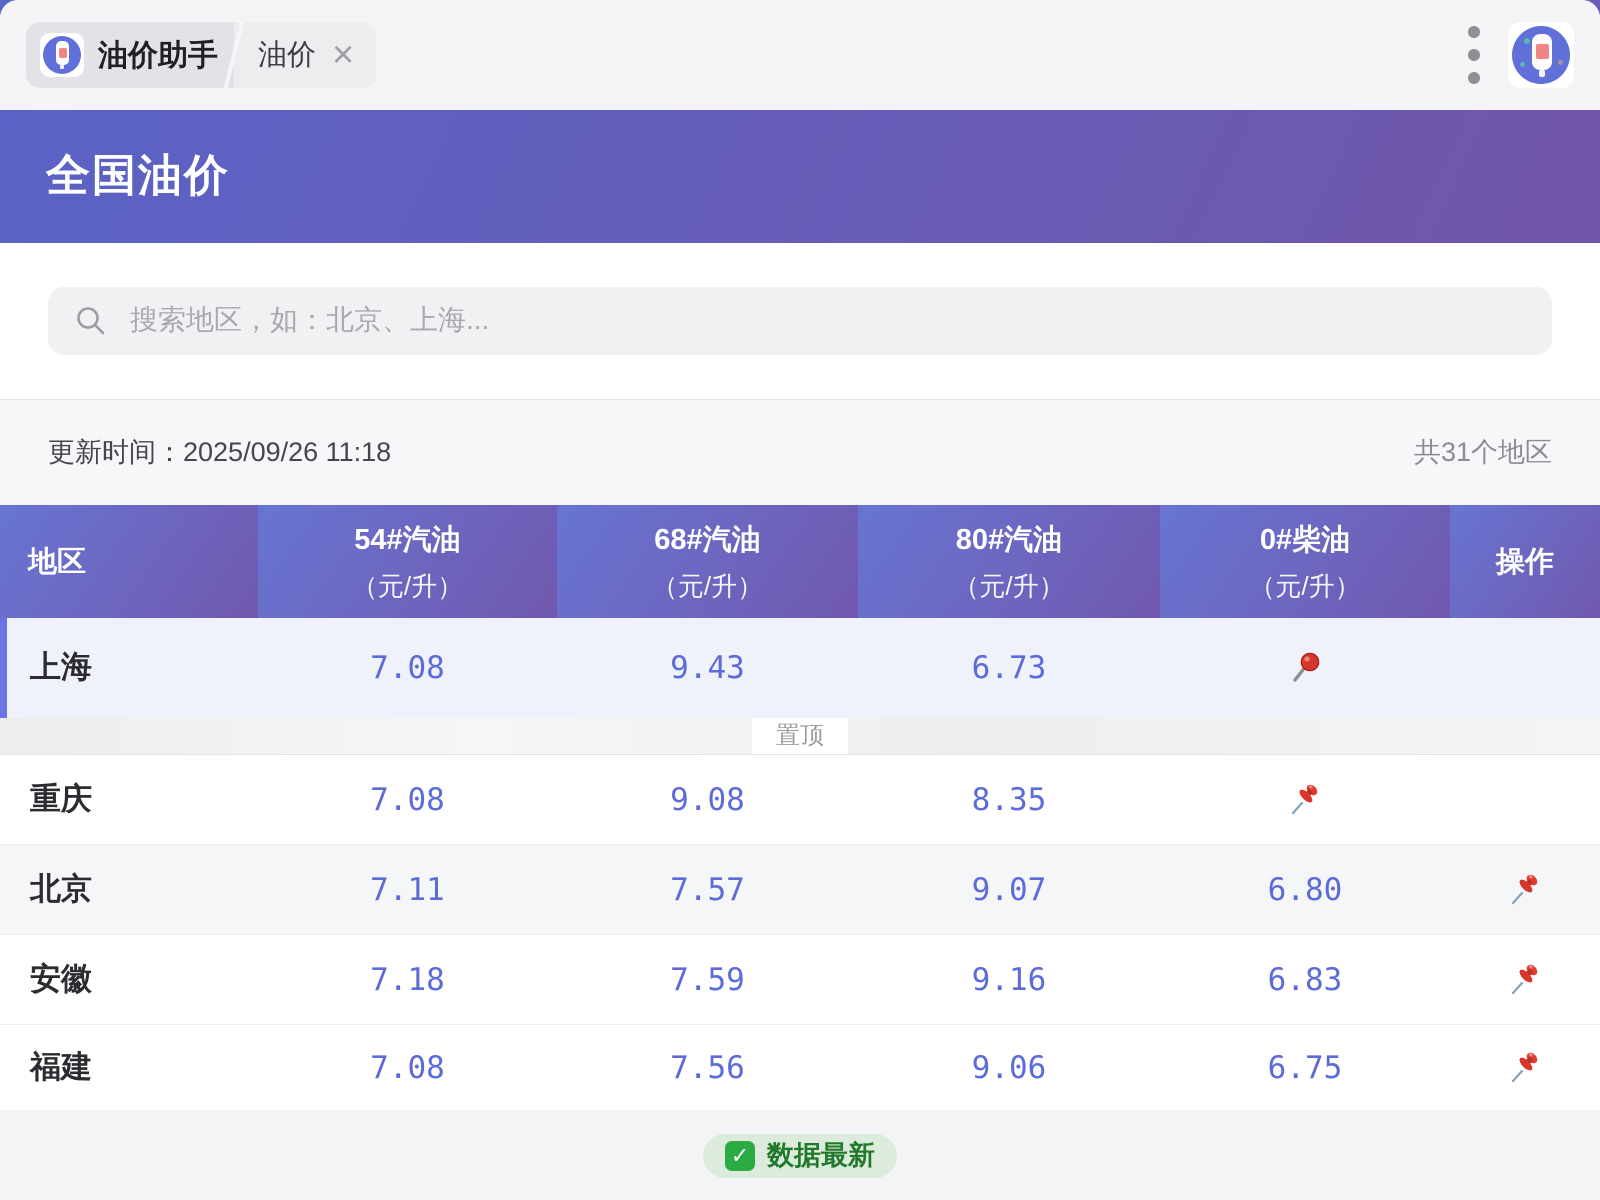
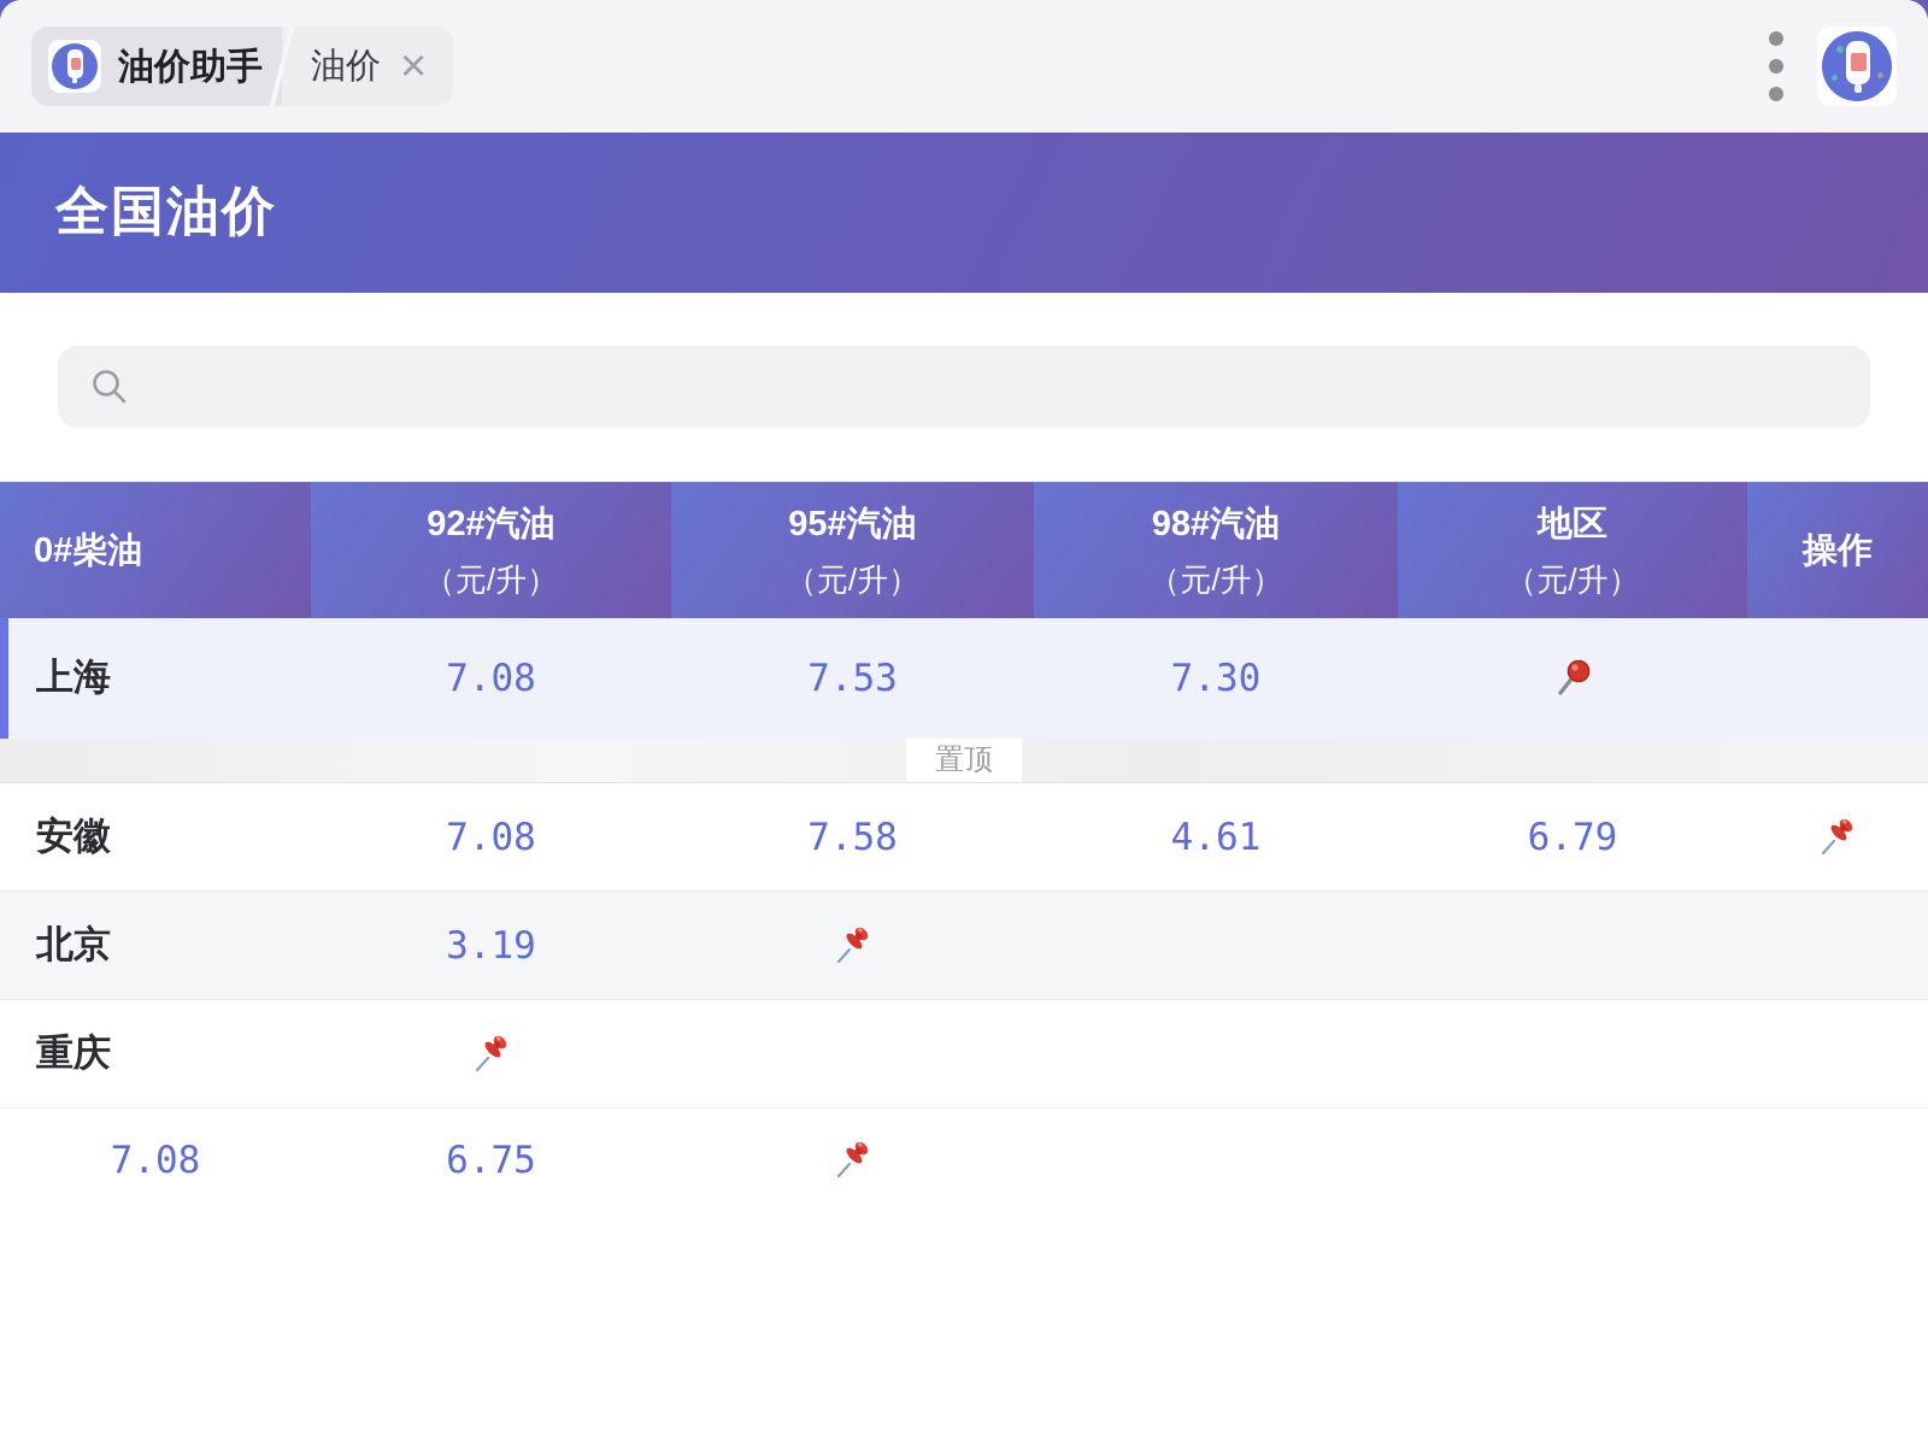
  油价助手
  油价
  ×
  全国油价
- 搜索地区，如：北京、上海...
- 更新时间：2025/09/26 11:18
- 共31个地区
- 地区
+ 0#柴油
- 54#汽油
+ 92#汽油
  （元/升）
- 68#汽油
+ 95#汽油
  （元/升）
- 80#汽油
+ 98#汽油
  （元/升）
- 0#柴油
+ 地区
  （元/升）
  操作
  上海
  7.08
+ 7.53
- 9.43
+ 7.30
- 6.73
  置顶
- 重庆
+ 安徽
  7.08
+ 7.58
- 9.08
+ 4.61
- 8.35
+ 6.79
  北京
- 7.11
+ 3.19
- 7.57
- 9.07
- 6.80
- 安徽
+ 重庆
- 7.18
- 7.59
- 9.16
- 6.83
- 福建
  7.08
- 7.56
- 9.06
  6.75
- ✓
- 数据最新
